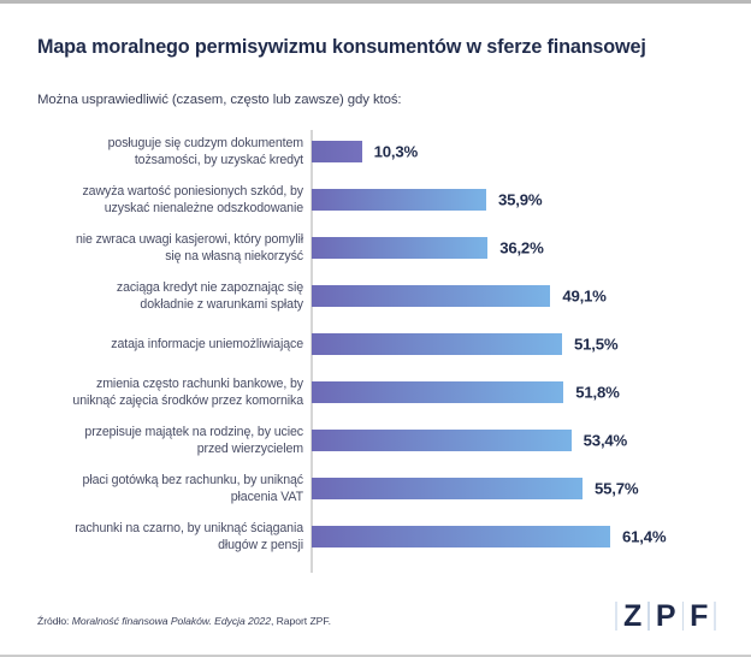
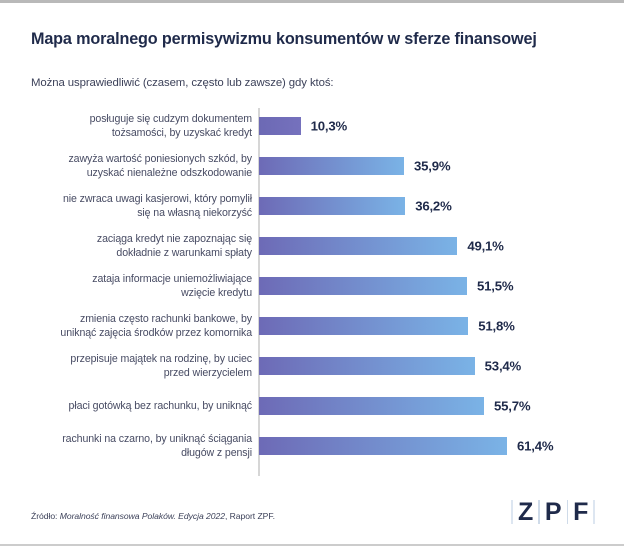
  Mapa moralnego permisywizmu konsumentów w sferze finansowej
  Można usprawiedliwić (czasem, często lub zawsze) gdy ktoś:
  posługuje się cudzym dokumentem
  tożsamości, by uzyskać kredyt
  10,3%
  zawyża wartość poniesionych szkód, by
  uzyskać nienależne odszkodowanie
  35,9%
  nie zwraca uwagi kasjerowi, który pomylił
  się na własną niekorzyść
  36,2%
  zaciąga kredyt nie zapoznając się
  dokładnie z warunkami spłaty
  49,1%
  zataja informacje uniemożliwiające
+ wzięcie kredytu
  51,5%
  zmienia często rachunki bankowe, by
  uniknąć zajęcia środków przez komornika
  51,8%
  przepisuje majątek na rodzinę, by uciec
  przed wierzycielem
  53,4%
  płaci gotówką bez rachunku, by uniknąć
- płacenia VAT
  55,7%
  rachunki na czarno, by uniknąć ściągania
  długów z pensji
  61,4%
  Źródło: Moralność finansowa Polaków. Edycja 2022, Raport ZPF.
  Z
  P
  F
